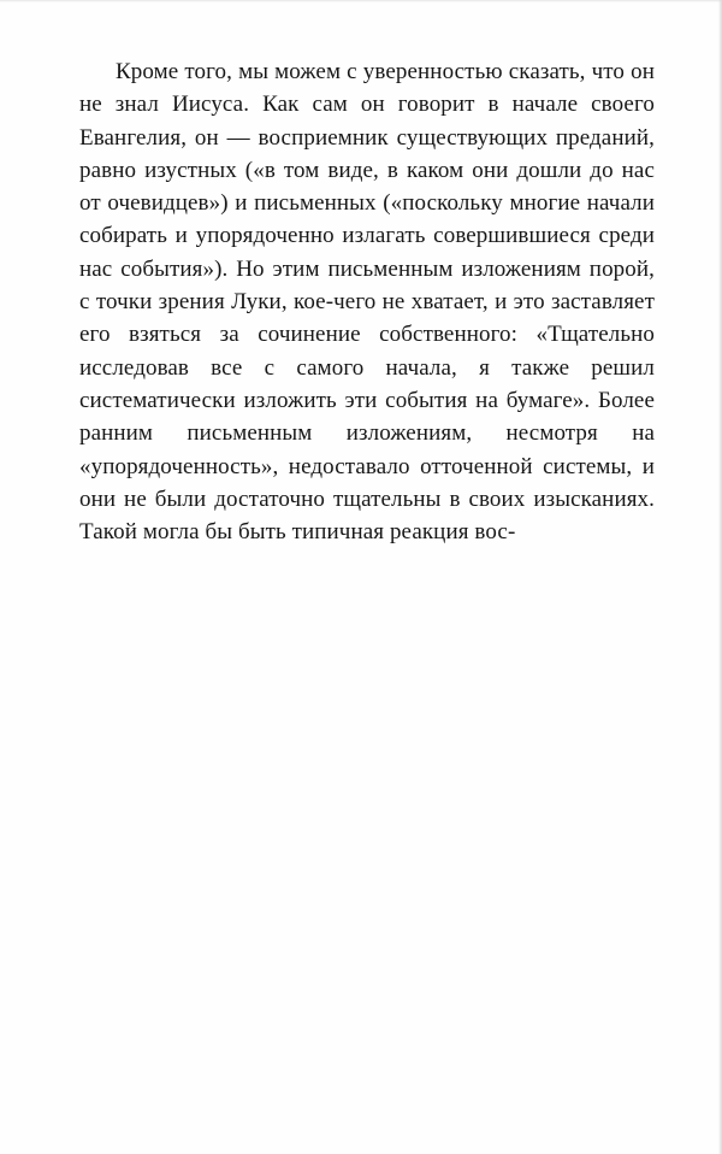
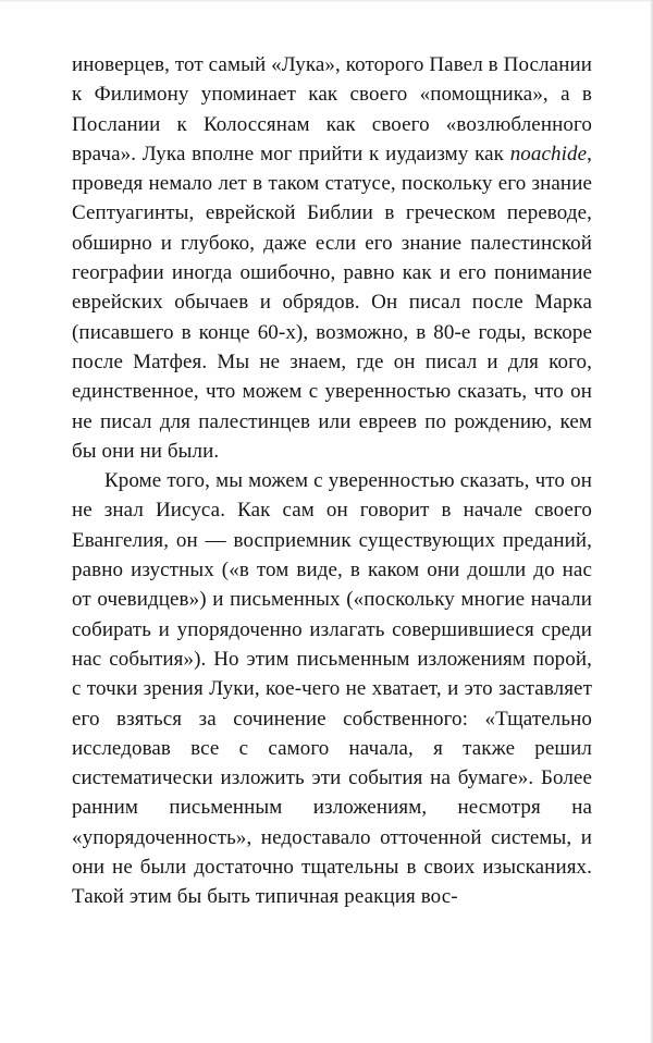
+ иноверцев, тот самый «Лука», которого Павел в Послании к Филимону упоминает как своего «помощника», а в Послании к Колоссянам как своего «возлюбленного врача». Лука вполне мог прийти к иудаизму как noachide, проведя немало лет в таком статусе, поскольку его знание Септуагинты, еврейской Библии в греческом переводе, обширно и глубоко, даже если его знание палестинской географии иногда ошибочно, равно как и его понимание еврейских обычаев и обрядов. Он писал после Марка (писавшего в конце 60-х), возможно, в 80-е годы, вскоре после Матфея. Мы не знаем, где он писал и для кого, единственное, что можем с уверенностью сказать, что он не писал для палестинцев или евреев по рождению, кем бы они ни были.
- Кроме того, мы можем с уверенностью сказать, что он не знал Иисуса. Как сам он говорит в начале своего Евангелия, он — восприемник существующих преданий, равно изустных («в том виде, в каком они дошли до нас от очевидцев») и письменных («поскольку многие начали собирать и упорядоченно излагать совершившиеся среди нас события»). Но этим письменным изложениям порой, с точки зрения Луки, кое-чего не хватает, и это заставляет его взяться за сочинение собственного: «Тщательно исследовав все с самого начала, я также решил систематически изложить эти события на бумаге». Более ранним письменным изложениям, несмотря на «упорядоченность», недоставало отточенной системы, и они не были достаточно тщательны в своих изысканиях. Такой могла бы быть типичная реакция вос-
+ Кроме того, мы можем с уверенностью сказать, что он не знал Иисуса. Как сам он говорит в начале своего Евангелия, он — восприемник существующих преданий, равно изустных («в том виде, в каком они дошли до нас от очевидцев») и письменных («поскольку многие начали собирать и упорядоченно излагать совершившиеся среди нас события»). Но этим письменным изложениям порой, с точки зрения Луки, кое-чего не хватает, и это заставляет его взяться за сочинение собственного: «Тщательно исследовав все с самого начала, я также решил систематически изложить эти события на бумаге». Более ранним письменным изложениям, несмотря на «упорядоченность», недоставало отточенной системы, и они не были достаточно тщательны в своих изысканиях. Такой этим бы быть типичная реакция вос-
